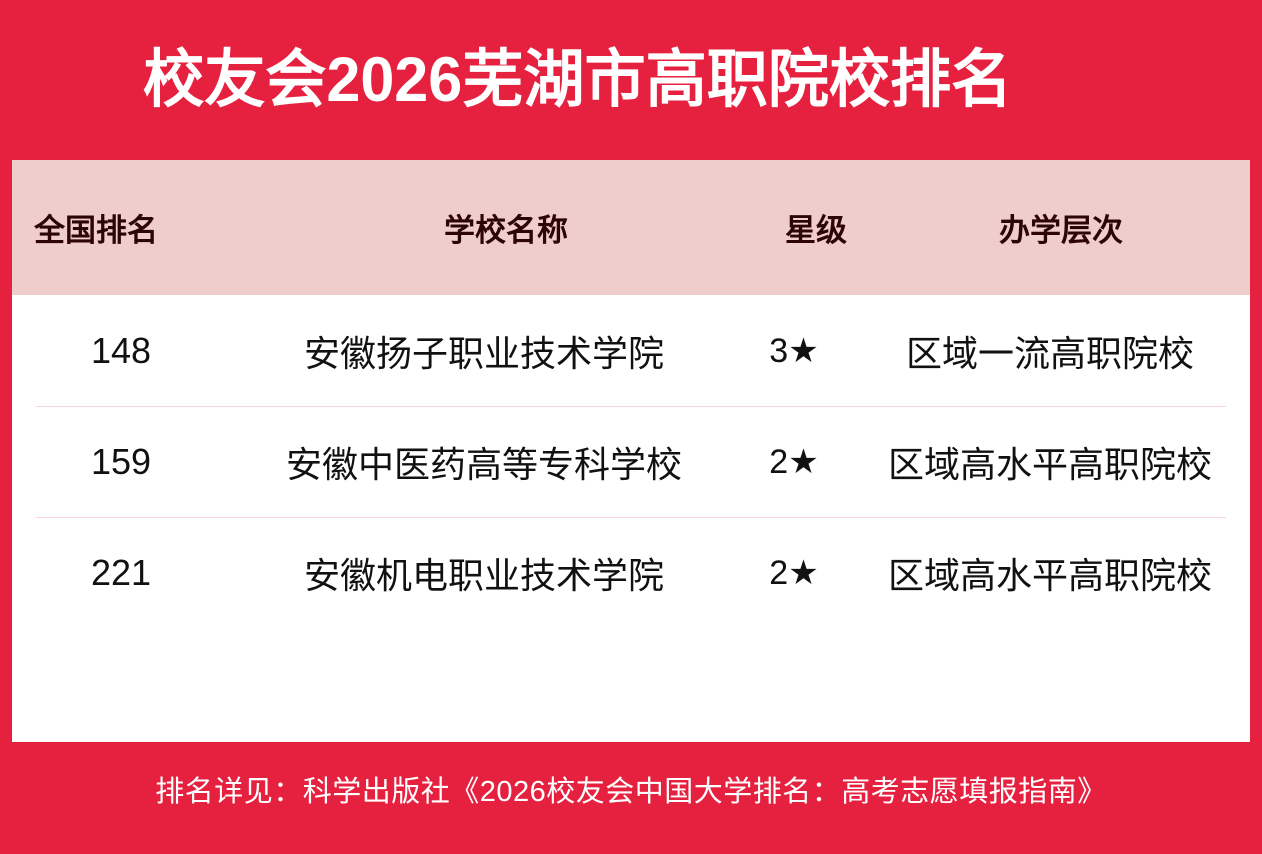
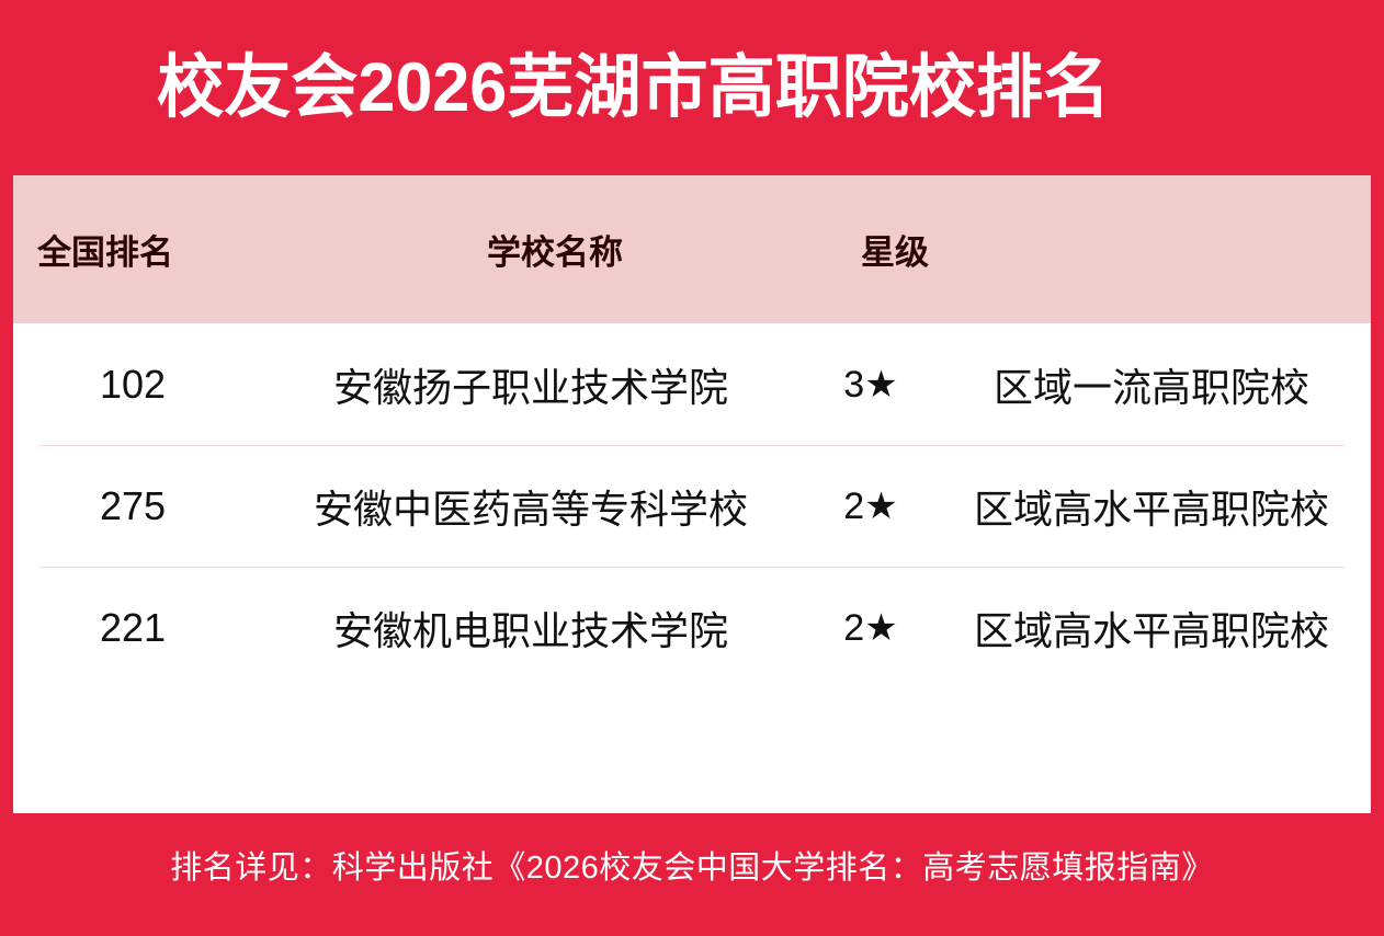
  校友会2026芜湖市高职院校排名
  全国排名
  学校名称
  星级
- 办学层次
- 148
+ 102
  安徽扬子职业技术学院
  3★
  区域一流高职院校
- 159
+ 275
  安徽中医药高等专科学校
  2★
  区域高水平高职院校
  221
  安徽机电职业技术学院
  2★
  区域高水平高职院校
  排名详见：科学出版社《2026校友会中国大学排名：高考志愿填报指南》
